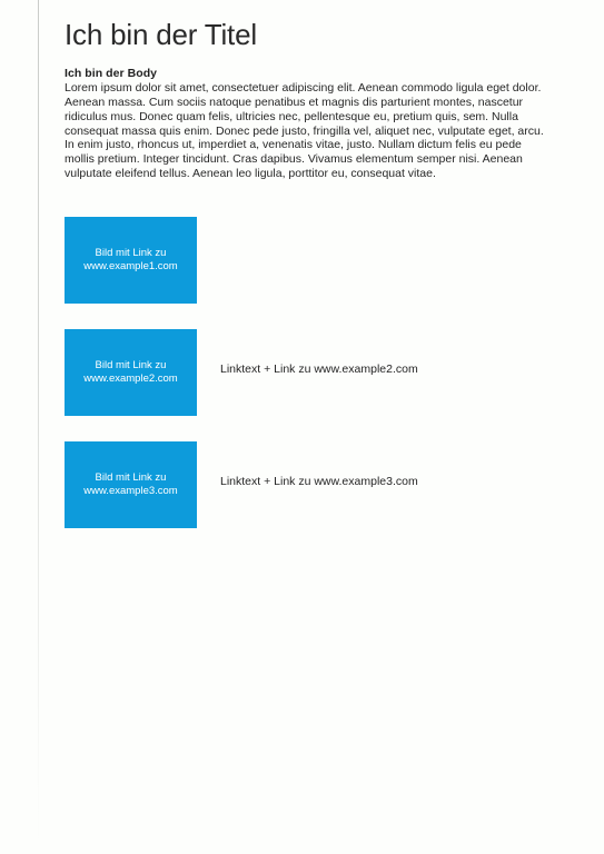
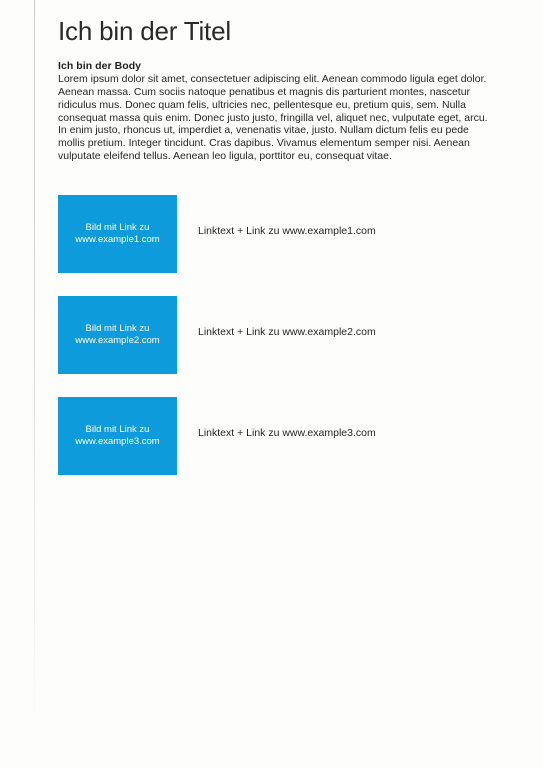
  Ich bin der Titel
  Ich bin der Body
- Lorem ipsum dolor sit amet, consectetuer adipiscing elit. Aenean commodo ligula eget dolor. Aenean massa. Cum sociis natoque penatibus et magnis dis parturient montes, nascetur ridiculus mus. Donec quam felis, ultricies nec, pellentesque eu, pretium quis, sem. Nulla consequat massa quis enim. Donec pede justo, fringilla vel, aliquet nec, vulputate eget, arcu. In enim justo, rhoncus ut, imperdiet a, venenatis vitae, justo. Nullam dictum felis eu pede mollis pretium. Integer tincidunt. Cras dapibus. Vivamus elementum semper nisi. Aenean vulputate eleifend tellus. Aenean leo ligula, porttitor eu, consequat vitae.
+ Lorem ipsum dolor sit amet, consectetuer adipiscing elit. Aenean commodo ligula eget dolor. Aenean massa. Cum sociis natoque penatibus et magnis dis parturient montes, nascetur ridiculus mus. Donec quam felis, ultricies nec, pellentesque eu, pretium quis, sem. Nulla consequat massa quis enim. Donec justo justo, fringilla vel, aliquet nec, vulputate eget, arcu. In enim justo, rhoncus ut, imperdiet a, venenatis vitae, justo. Nullam dictum felis eu pede mollis pretium. Integer tincidunt. Cras dapibus. Vivamus elementum semper nisi. Aenean vulputate eleifend tellus. Aenean leo ligula, porttitor eu, consequat vitae.
  Bild mit Link zu
  www.example1.com
+ Linktext + Link zu www.example1.com
  Bild mit Link zu
  www.example2.com
  Linktext + Link zu www.example2.com
  Bild mit Link zu
  www.example3.com
  Linktext + Link zu www.example3.com
